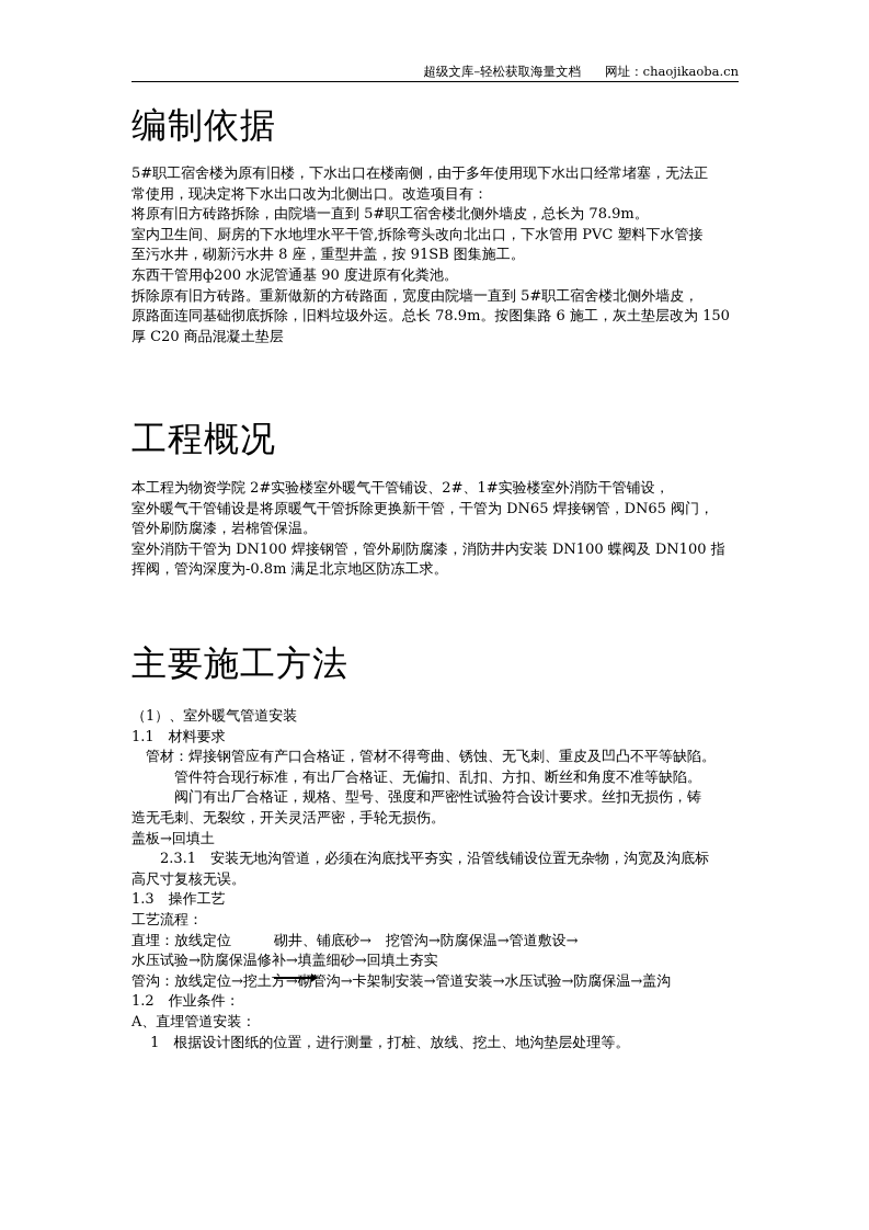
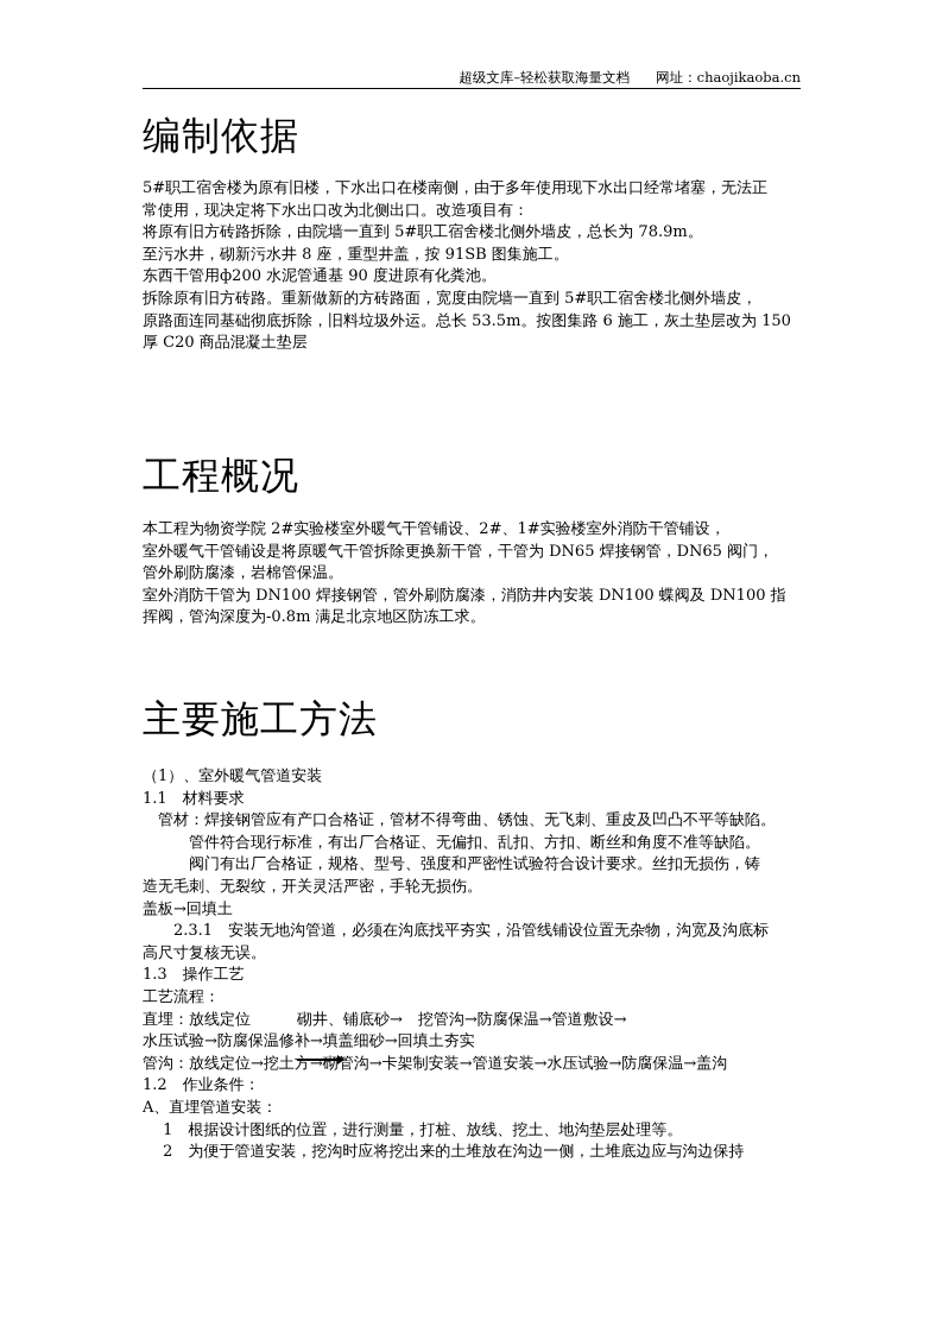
  超级文库–轻松获取海量文档 网址：chaojikaoba.cn
  编制依据
  5#职工宿舍楼为原有旧楼，下水出口在楼南侧，由于多年使用现下水出口经常堵塞，无法正
  常使用，现决定将下水出口改为北侧出口。改造项目有：
  将原有旧方砖路拆除，由院墙一直到 5#职工宿舍楼北侧外墙皮，总长为 78.9m。
- 室内卫生间、厨房的下水地埋水平干管,拆除弯头改向北出口，下水管用 PVC 塑料下水管接
  至污水井，砌新污水井 8 座，重型井盖，按 91SB 图集施工。
  东西干管用ф200 水泥管通基 90 度进原有化粪池。
  拆除原有旧方砖路。重新做新的方砖路面，宽度由院墙一直到 5#职工宿舍楼北侧外墙皮，
- 原路面连同基础彻底拆除，旧料垃圾外运。总长 78.9m。按图集路 6 施工，灰土垫层改为 150
+ 原路面连同基础彻底拆除，旧料垃圾外运。总长 53.5m。按图集路 6 施工，灰土垫层改为 150
  厚 C20 商品混凝土垫层
  工程概况
  本工程为物资学院 2#实验楼室外暖气干管铺设、2#、1#实验楼室外消防干管铺设，
  室外暖气干管铺设是将原暖气干管拆除更换新干管，干管为 DN65 焊接钢管，DN65 阀门，
  管外刷防腐漆，岩棉管保温。
  室外消防干管为 DN100 焊接钢管，管外刷防腐漆，消防井内安装 DN100 蝶阀及 DN100 指
  挥阀，管沟深度为-0.8m 满足北京地区防冻工求。
  主要施工方法
  （1）、室外暖气管道安装
  1.1 材料要求
  管材：焊接钢管应有产口合格证，管材不得弯曲、锈蚀、无飞刺、重皮及凹凸不平等缺陷。
  管件符合现行标准，有出厂合格证、无偏扣、乱扣、方扣、断丝和角度不准等缺陷。
  阀门有出厂合格证，规格、型号、强度和严密性试验符合设计要求。丝扣无损伤，铸
  造无毛刺、无裂纹，开关灵活严密，手轮无损伤。
  盖板→回填土
  2.3.1 安装无地沟管道，必须在沟底找平夯实，沿管线铺设位置无杂物，沟宽及沟底标
  高尺寸复核无误。
  1.3 操作工艺
  工艺流程：
  直埋：放线定位 砌井、铺底砂→ 挖管沟→防腐保温→管道敷设→
  水压试验→防腐保温修补→填盖细砂→回填土夯实
  管沟：放线定位→挖土方→砌管沟→卡架制安装→管道安装→水压试验→防腐保温→盖沟
  1.2 作业条件：
  A、直埋管道安装：
  1 根据设计图纸的位置，进行测量，打桩、放线、挖土、地沟垫层处理等。
+ 2 为便于管道安装，挖沟时应将挖出来的土堆放在沟边一侧，土堆底边应与沟边保持
